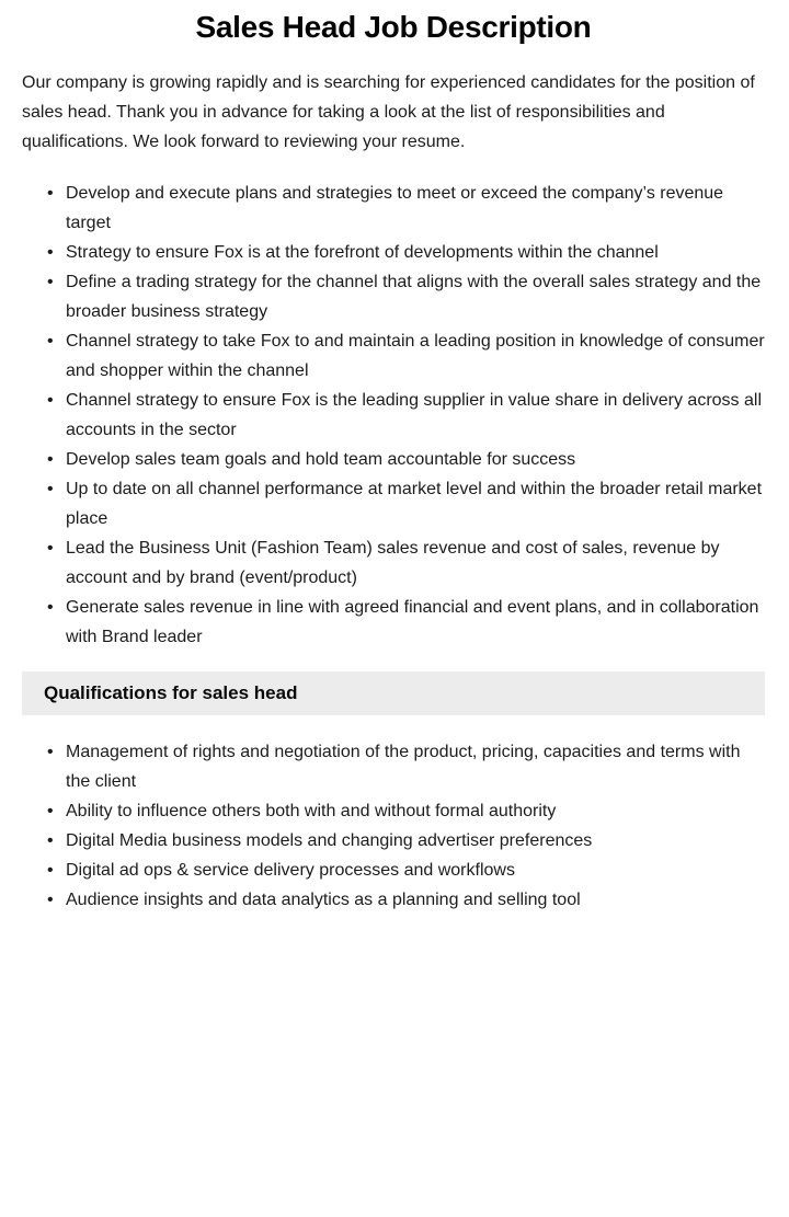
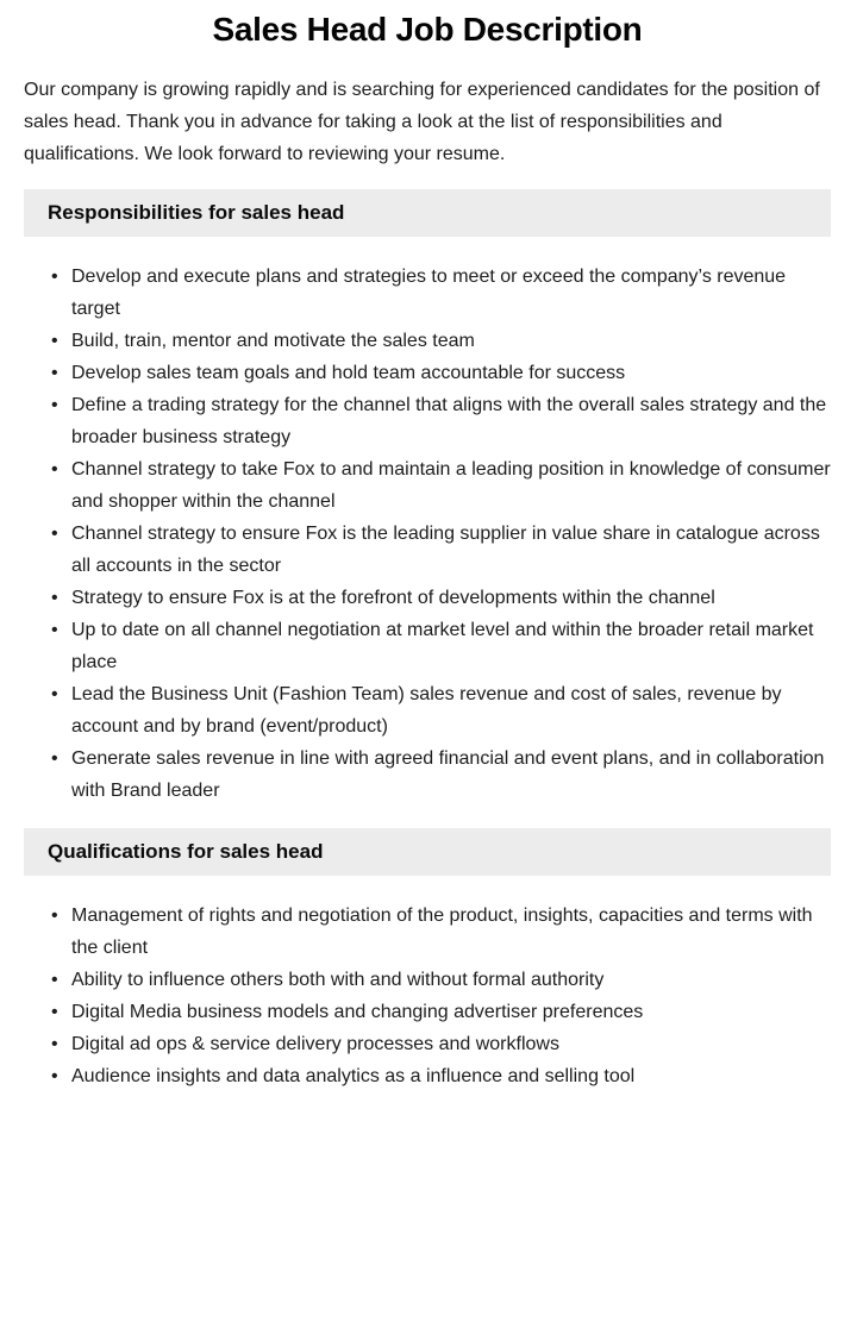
  Sales Head Job Description
  Our company is growing rapidly and is searching for experienced candidates for the position of sales head. Thank you in advance for taking a look at the list of responsibilities and qualifications. We look forward to reviewing your resume.
+ Responsibilities for sales head
  Develop and execute plans and strategies to meet or exceed the company’s revenue target
+ Build, train, mentor and motivate the sales team
- Strategy to ensure Fox is at the forefront of developments within the channel
+ Develop sales team goals and hold team accountable for success
  Define a trading strategy for the channel that aligns with the overall sales strategy and the broader business strategy
  Channel strategy to take Fox to and maintain a leading position in knowledge of consumer and shopper within the channel
- Channel strategy to ensure Fox is the leading supplier in value share in delivery across all accounts in the sector
+ Channel strategy to ensure Fox is the leading supplier in value share in catalogue across all accounts in the sector
- Develop sales team goals and hold team accountable for success
+ Strategy to ensure Fox is at the forefront of developments within the channel
- Up to date on all channel performance at market level and within the broader retail market place
+ Up to date on all channel negotiation at market level and within the broader retail market place
  Lead the Business Unit (Fashion Team) sales revenue and cost of sales, revenue by account and by brand (event/product)
  Generate sales revenue in line with agreed financial and event plans, and in collaboration with Brand leader
  Qualifications for sales head
- Management of rights and negotiation of the product, pricing, capacities and terms with the client
+ Management of rights and negotiation of the product, insights, capacities and terms with the client
  Ability to influence others both with and without formal authority
  Digital Media business models and changing advertiser preferences
  Digital ad ops & service delivery processes and workflows
- Audience insights and data analytics as a planning and selling tool
+ Audience insights and data analytics as a influence and selling tool
